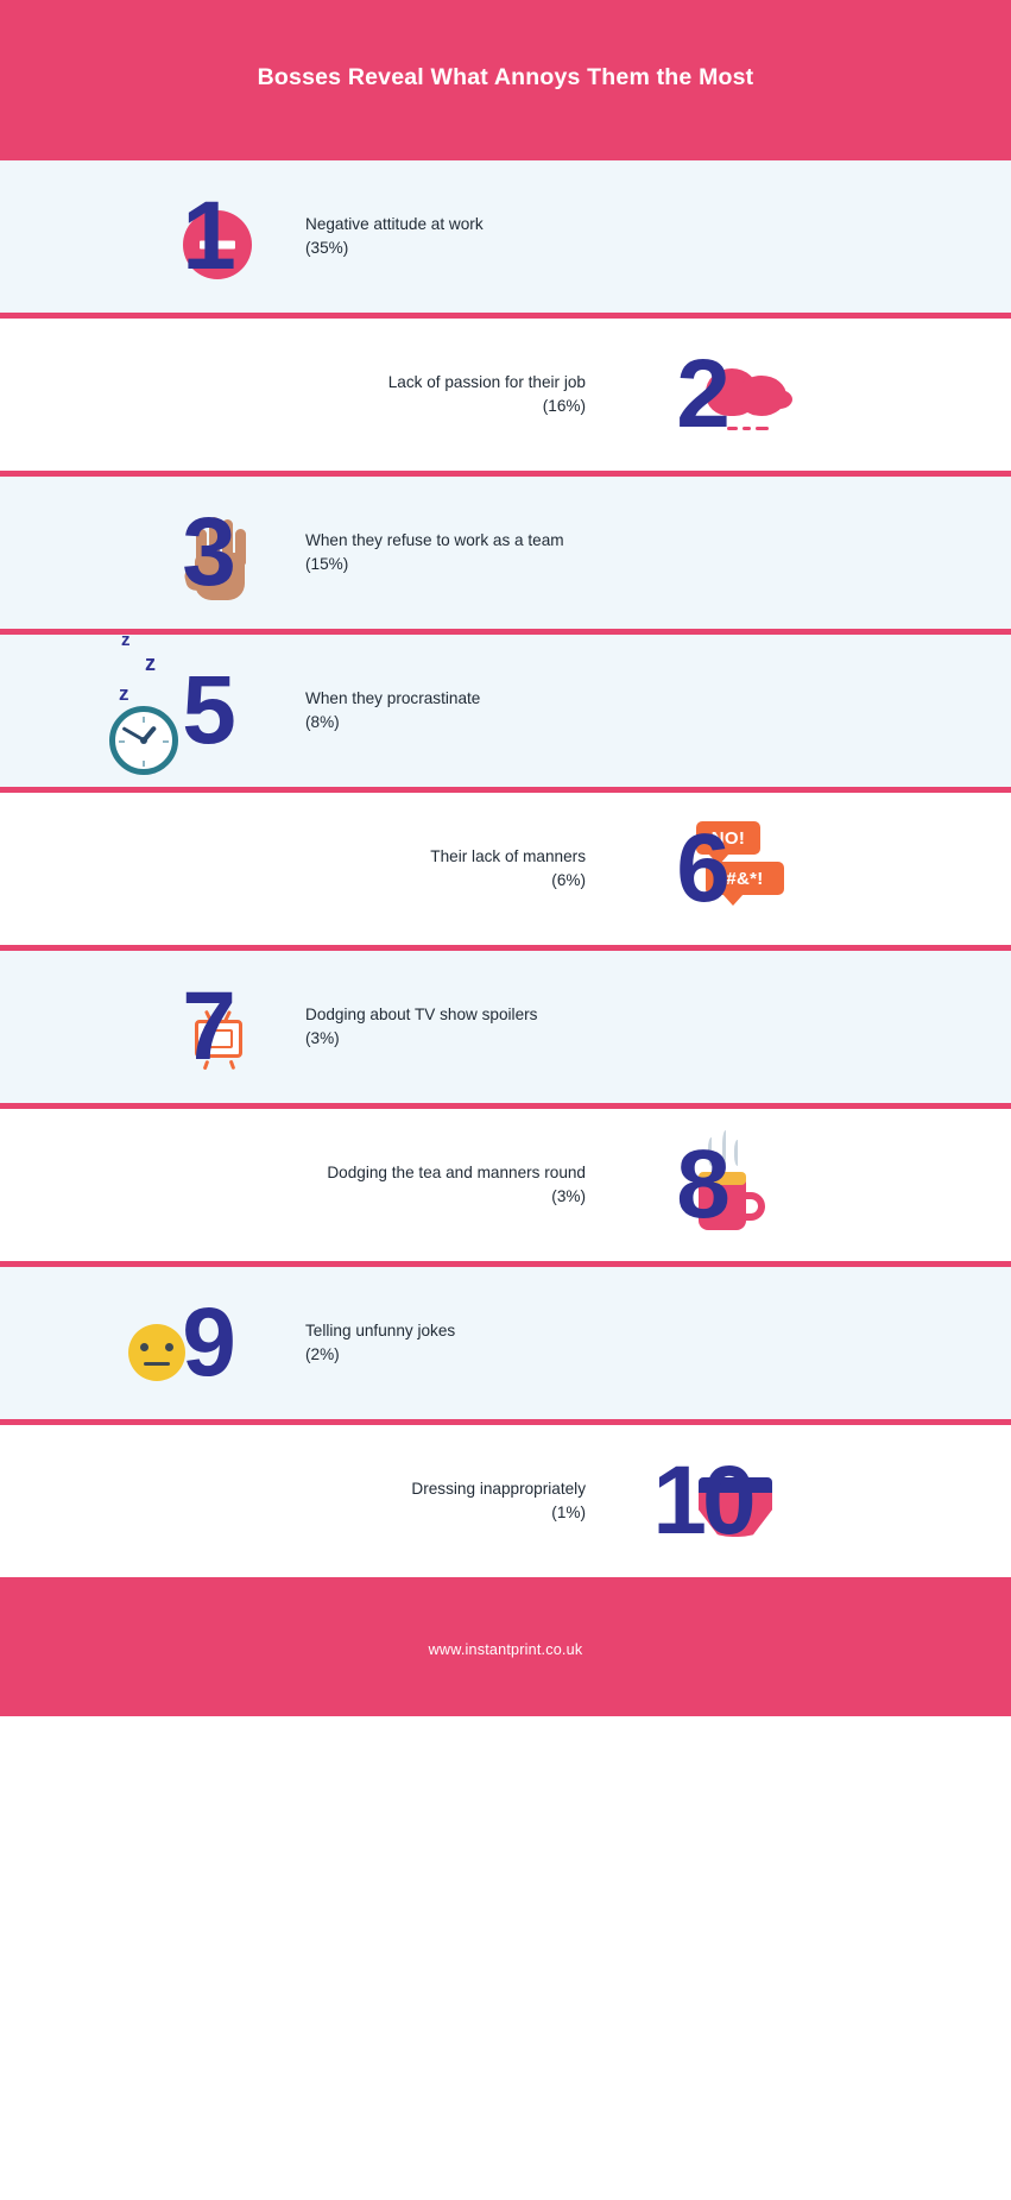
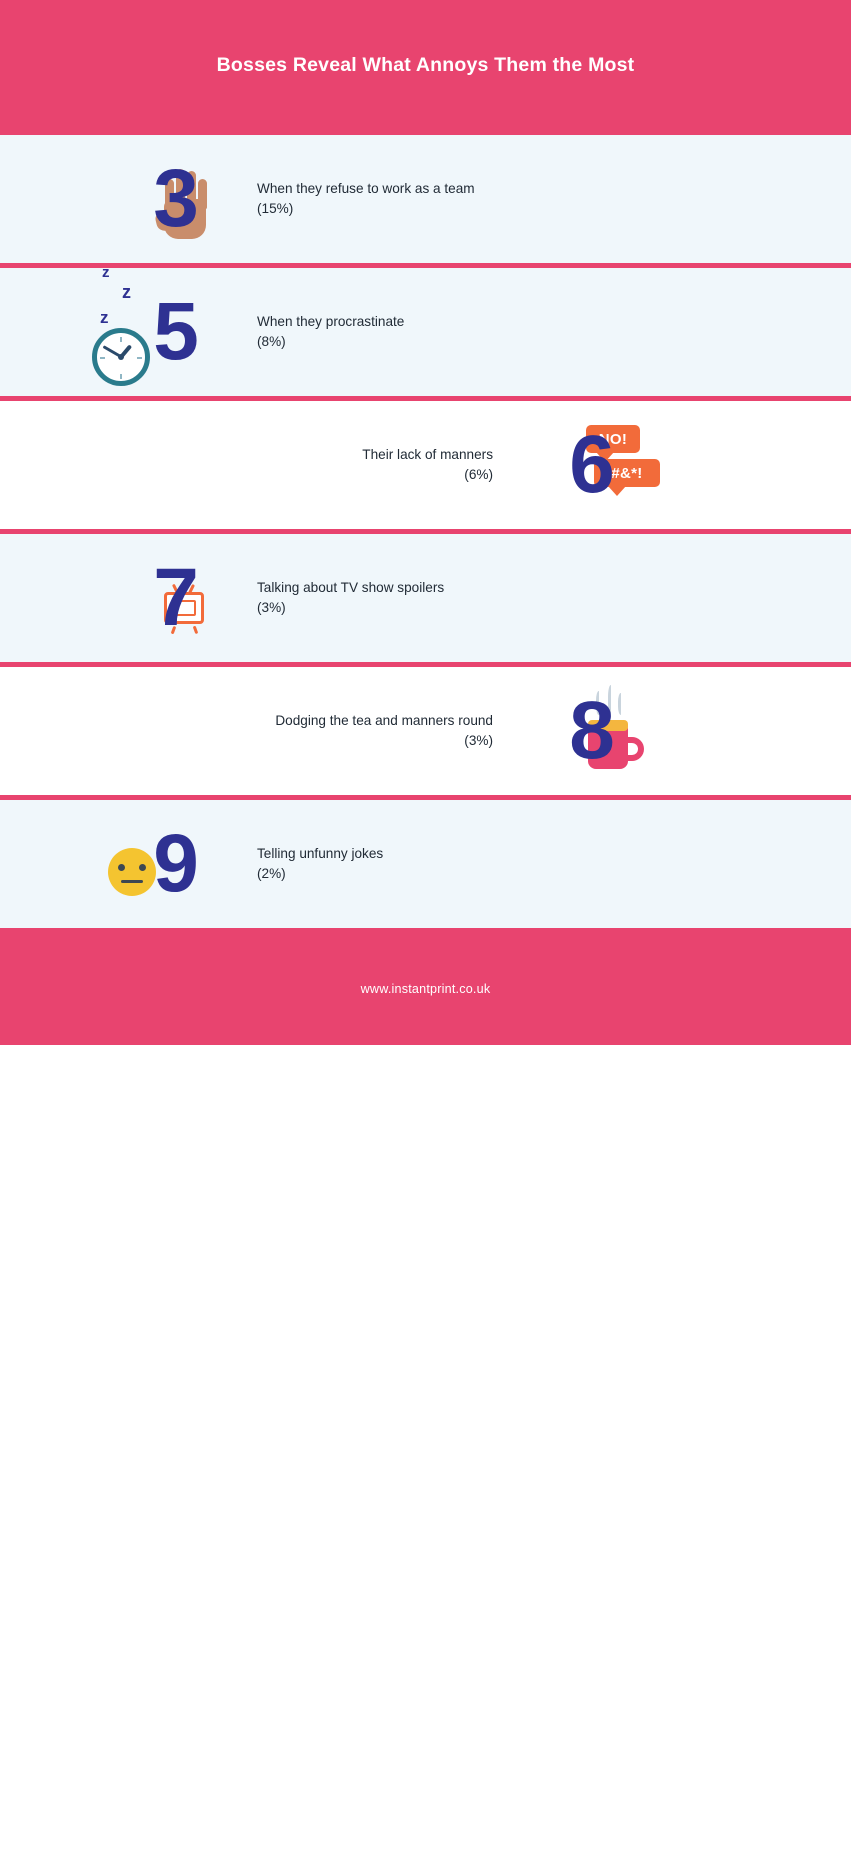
  Bosses Reveal What Annoys Them the Most
- 1
- Negative attitude at work
- (35%)
- 2
- Lack of passion for their job
- (16%)
  3
  When they refuse to work as a team
  (15%)
  5
  z
  z
  z
  When they procrastinate
  (8%)
  6
  NO!
  #&*!
  Their lack of manners
  (6%)
  7
- Dodging about TV show spoilers
+ Talking about TV show spoilers
  (3%)
  8
  Dodging the tea and manners round
  (3%)
  9
  Telling unfunny jokes
  (2%)
- 10
- Dressing inappropriately
- (1%)
  www.instantprint.co.uk
